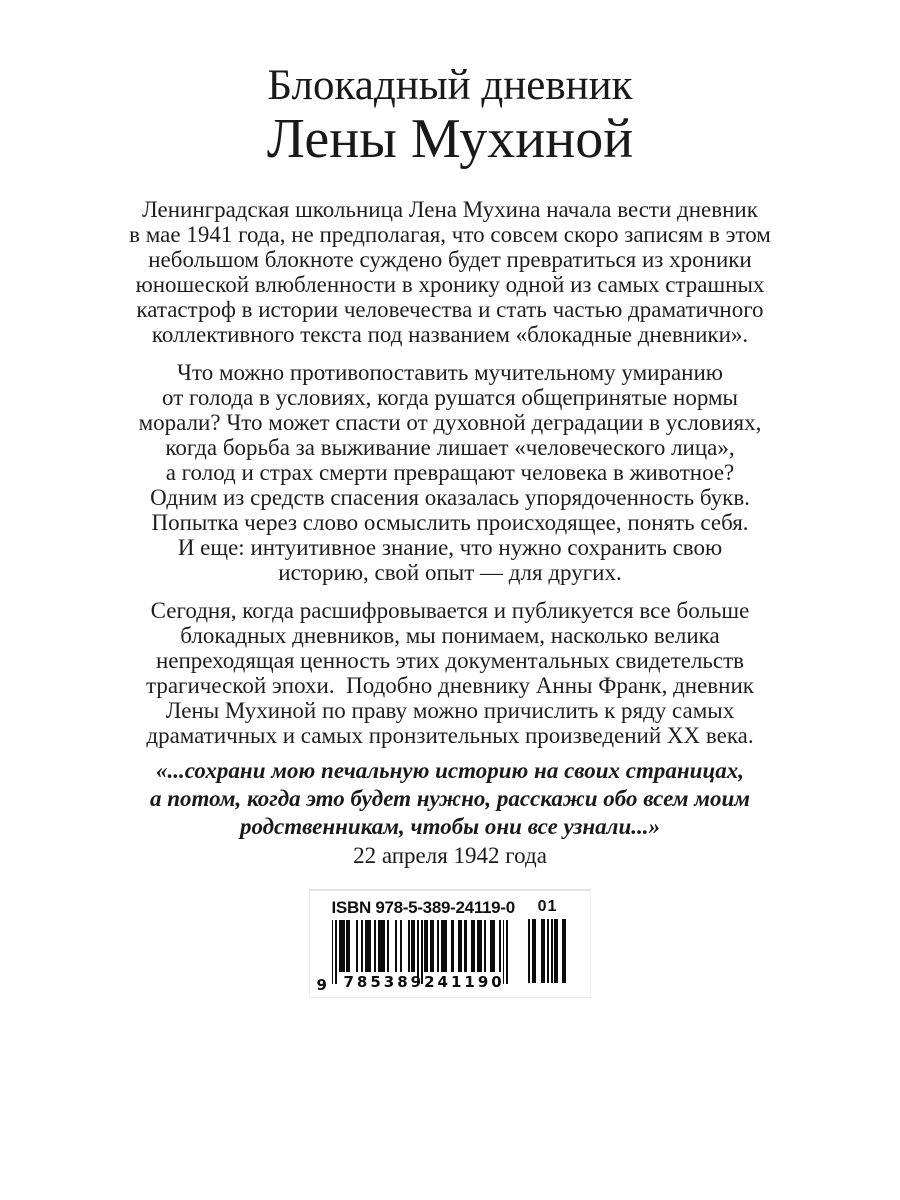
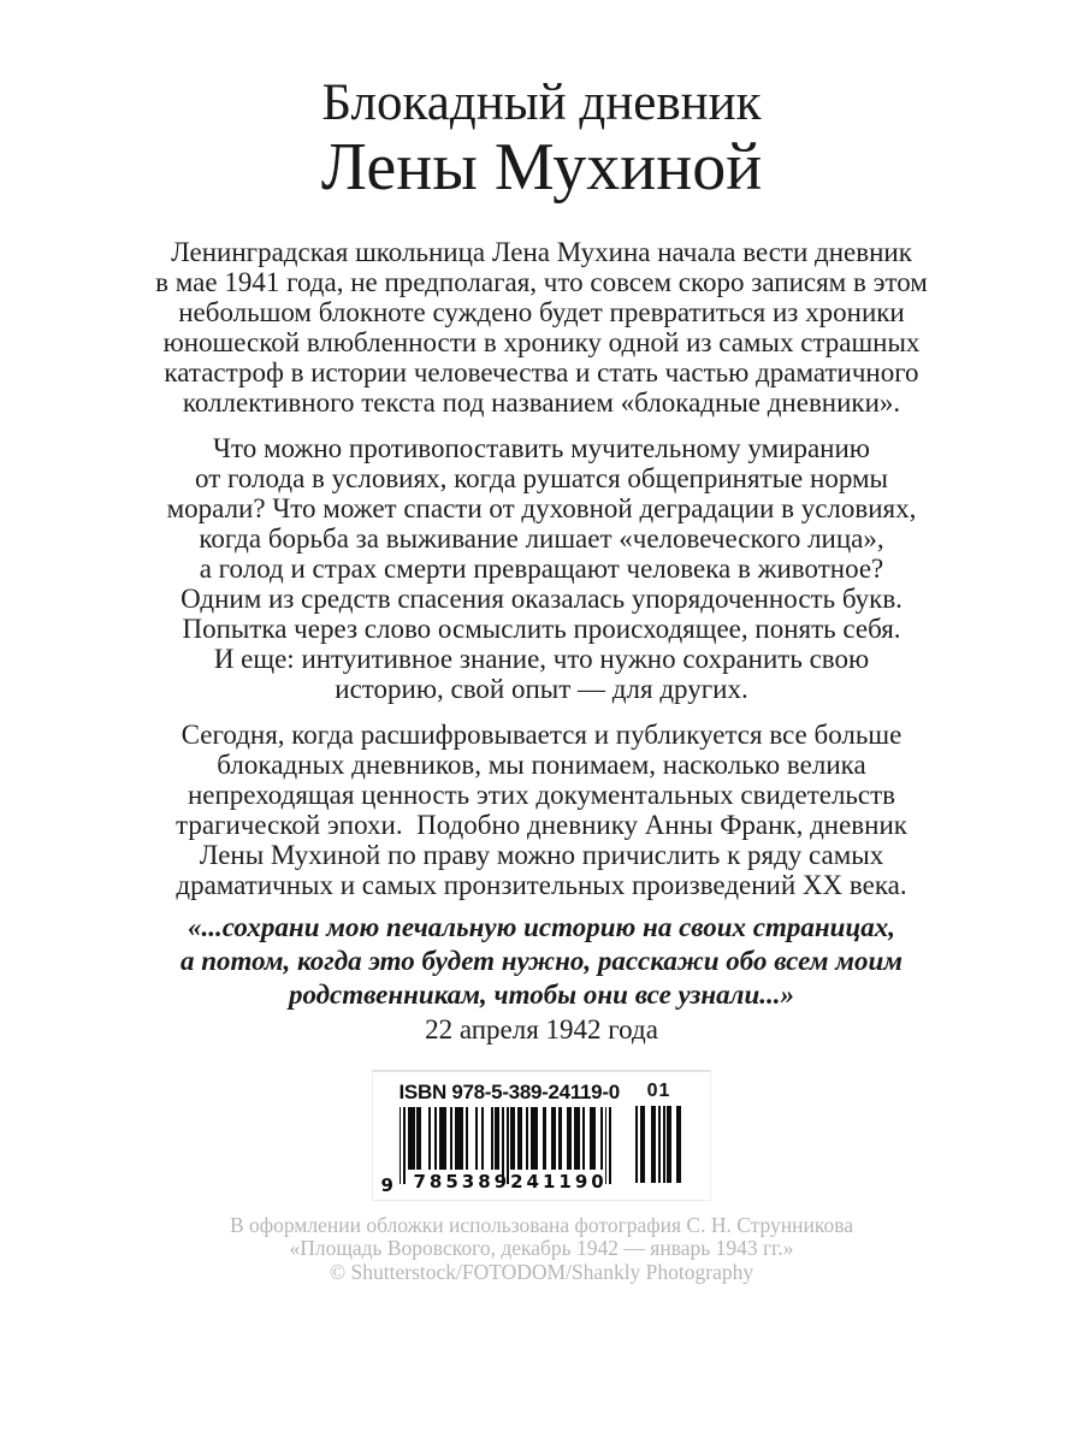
  Блокадный дневник
  Лены Мухиной
  Ленинградская школьница Лена Мухина начала вести дневник
  в мае 1941 года, не предполагая, что совсем скоро записям в этом
  небольшом блокноте суждено будет превратиться из хроники
  юношеской влюбленности в хронику одной из самых страшных
  катастроф в истории человечества и стать частью драматичного
  коллективного текста под названием «блокадные дневники».
  Что можно противопоставить мучительному умиранию
  от голода в условиях, когда рушатся общепринятые нормы
  морали? Что может спасти от духовной деградации в условиях,
  когда борьба за выживание лишает «человеческого лица»,
  а голод и страх смерти превращают человека в животное?
  Одним из средств спасения оказалась упорядоченность букв.
  Попытка через слово осмыслить происходящее, понять себя.
  И еще: интуитивное знание, что нужно сохранить свою
  историю, свой опыт — для других.
  Сегодня, когда расшифровывается и публикуется все больше
  блокадных дневников, мы понимаем, насколько велика
  непреходящая ценность этих документальных свидетельств
  трагической эпохи. Подобно дневнику Анны Франк, дневник
  Лены Мухиной по праву можно причислить к ряду самых
  драматичных и самых пронзительных произведений XX века.
  «...сохрани мою печальную историю на своих страницах,
  а потом, когда это будет нужно, расскажи обо всем моим
  родственникам, чтобы они все узнали...»
  22 апреля 1942 года
  ISBN 978-5-389-24119-0
  9
  785389
  241190
  01
+ В оформлении обложки использована фотография С. Н. Струнникова
+ «Площадь Воровского, декабрь 1942 — январь 1943 гг.»
+ © Shutterstock/FOTODOM/Shankly Photography
